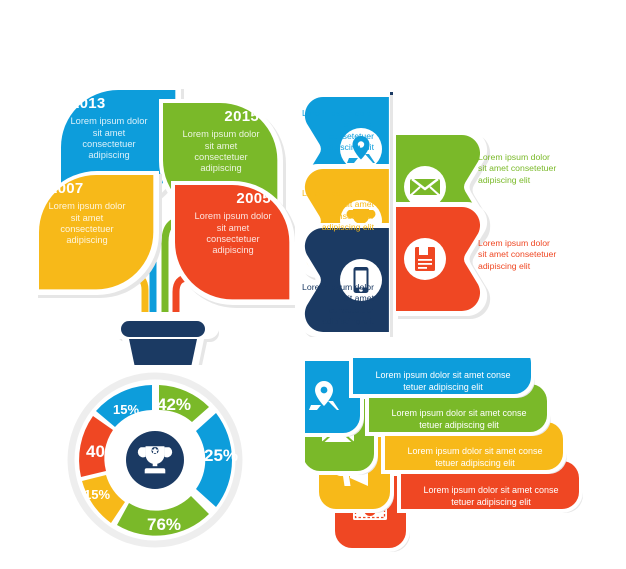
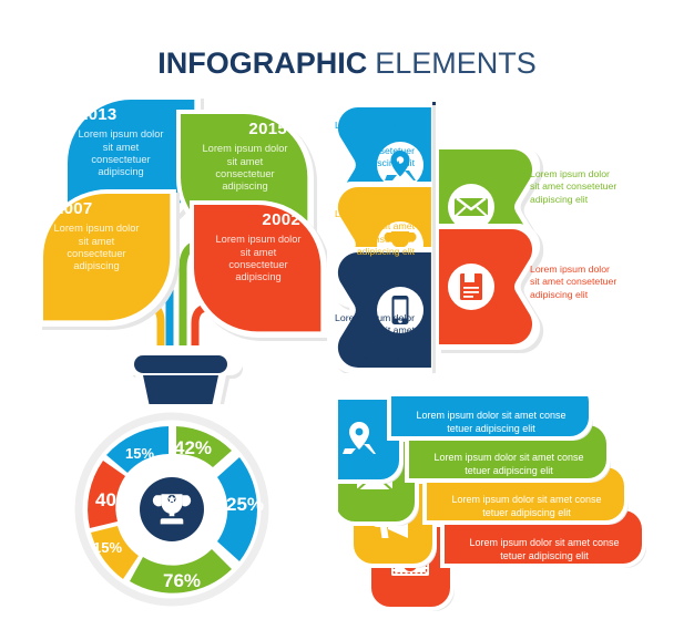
+ INFOGRAPHIC ELEMENTS
  2013
  Lorem ipsum dolor sit amet consectetuer adipiscing
  2015
  Lorem ipsum dolor sit amet consectetuer adipiscing
  2007
  Lorem ipsum dolor sit amet consectetuer adipiscing
- 2005
+ 2002
  Lorem ipsum dolor sit amet consectetuer adipiscing
  Lorem ipsum dolor sit amet consetetuer adipiscing elit
  Lorem ipsum dolor sit amet consetetuer adipiscing elit
  Lorem ipsum dolor sit amet consetetuer adipiscing elit
  Lorem ipsum dolor sit amet consetetuer adipiscing elit
  42%
  25%
  76%
  15%
  40%
  15%
  Lorem ipsum dolor sit amet conse tetuer adipiscing elit
  Lorem ipsum dolor sit amet conse tetuer adipiscing elit
  Lorem ipsum dolor sit amet conse tetuer adipiscing elit
  Lorem ipsum dolor sit amet conse tetuer adipiscing elit
